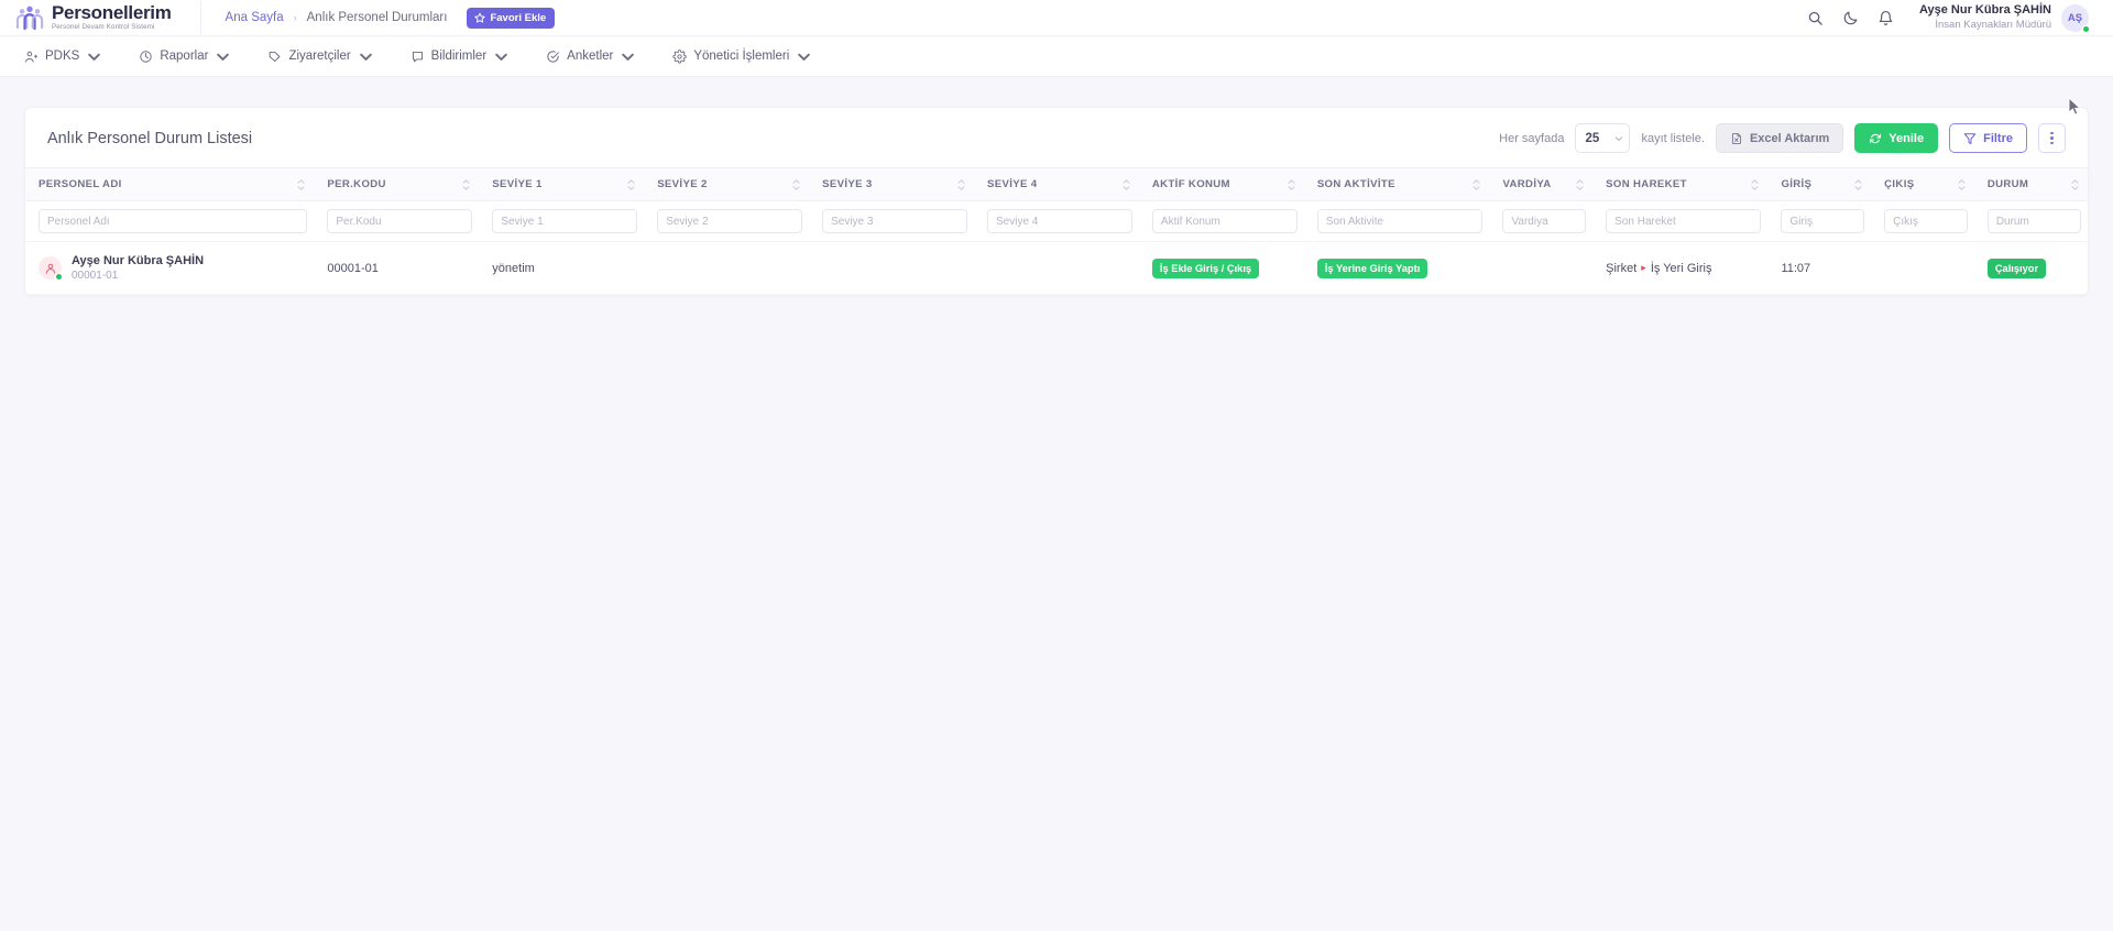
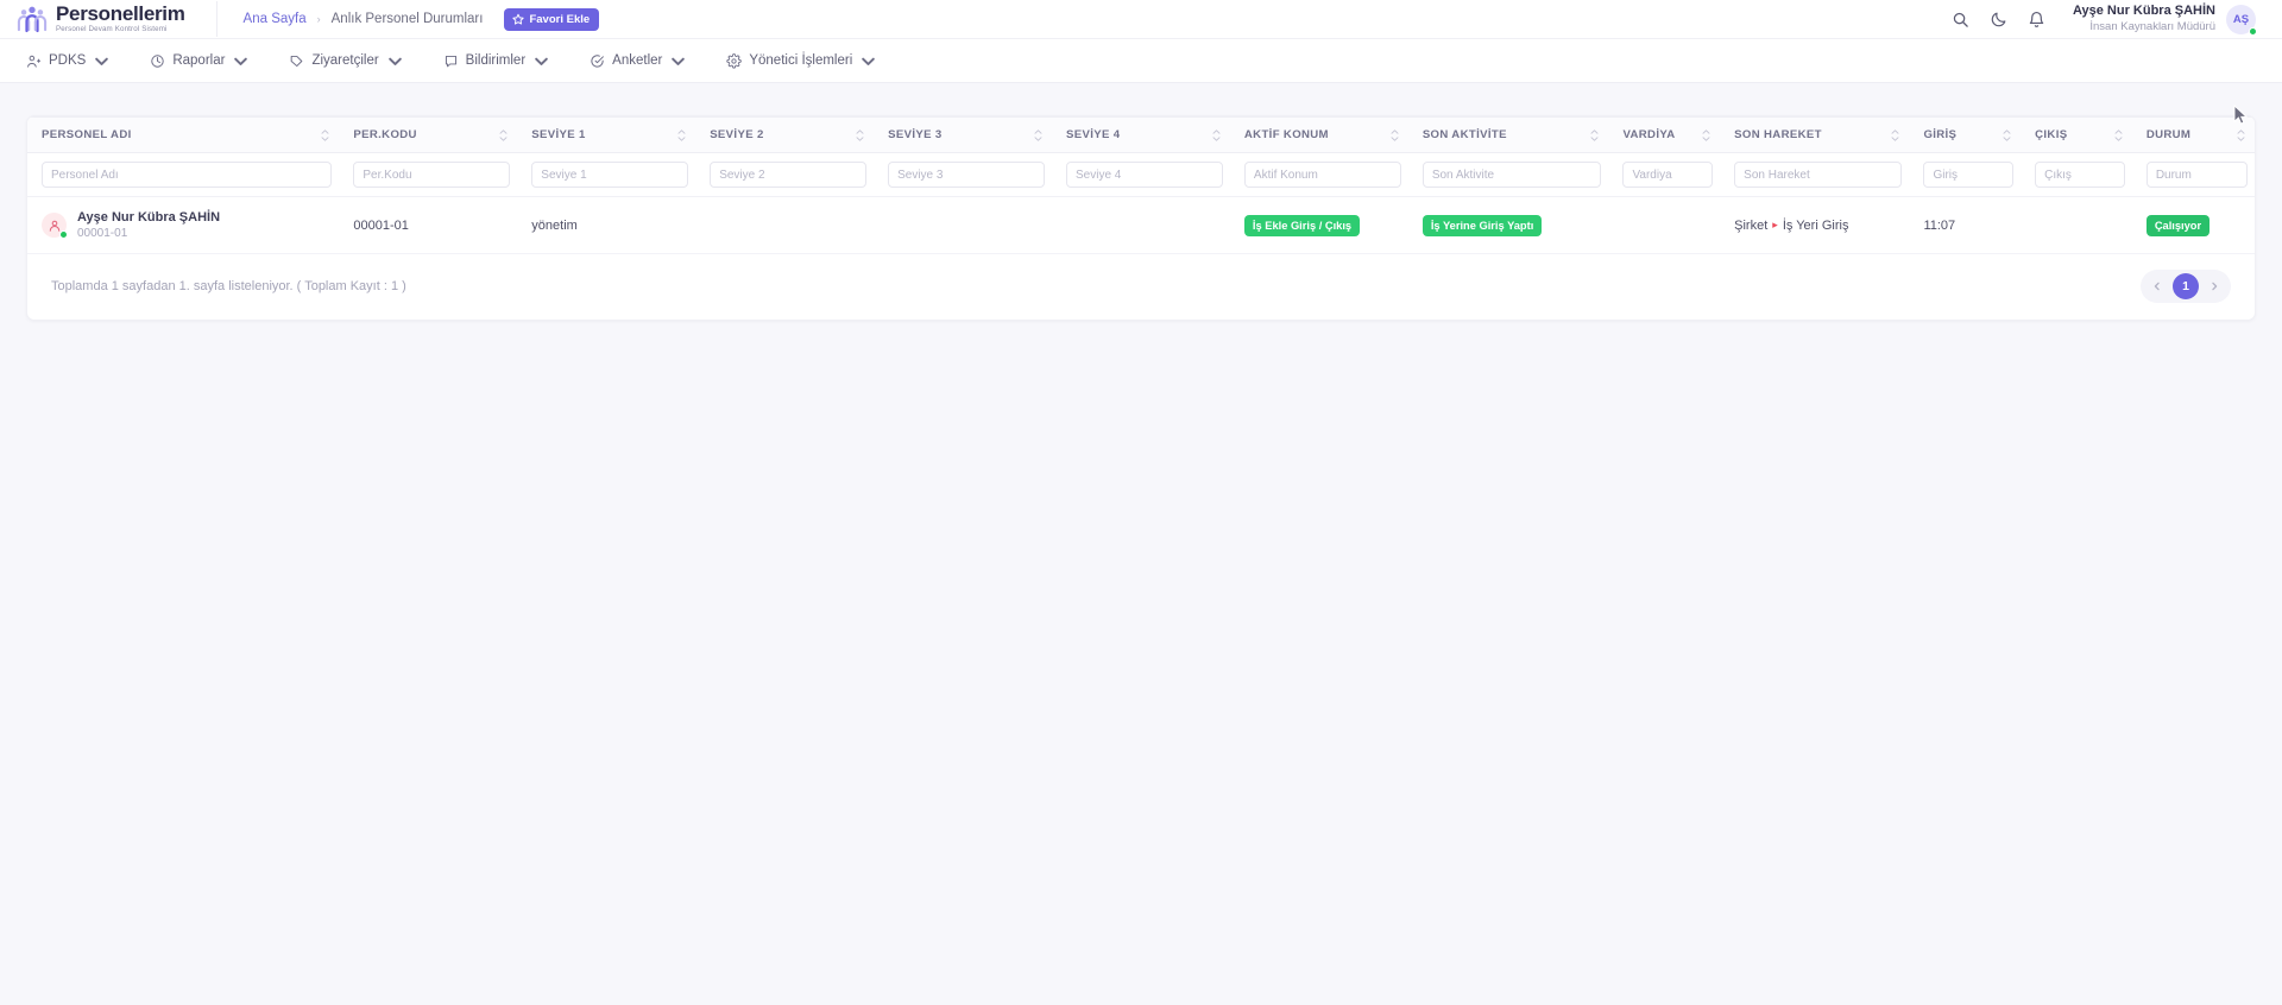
  Personellerim
  Ana Sayfa
  ›
  Anlık Personel Durumları
  Favori Ekle
  Ayşe Nur Kübra ŞAHİN
  İnsan Kaynakları Müdürü
  AŞ
  PDKS
  Raporlar
  Ziyaretçiler
  Bildirimler
  Anketler
  Yönetici İşlemleri
- Anlık Personel Durum Listesi
- Her sayfada
- 25
- kayıt listele.
- Excel Aktarım
- Yenile
- Filtre
  PERSONEL ADI	PER.KODU	SEVİYE 1	SEVİYE 2	SEVİYE 3	SEVİYE 4	AKTİF KONUM	SON AKTİVİTE	VARDİYA	SON HAREKET	GİRİŞ	ÇIKIŞ	DURUM
  Personel Adı	Per.Kodu	Seviye 1	Seviye 2	Seviye 3	Seviye 4	Aktif Konum	Son Aktivite	Vardiya	Son Hareket	Giriş	Çıkış	Durum
  Ayşe Nur Kübra ŞAHİN00001-01	00001-01	yönetim				İş Ekle Giriş / Çıkış	İş Yerine Giriş Yaptı		Şirket ▸ İş Yeri Giriş	11:07		Çalışıyor
+ Toplamda 1 sayfadan 1. sayfa listeleniyor. ( Toplam Kayıt : 1 )
+ 1
